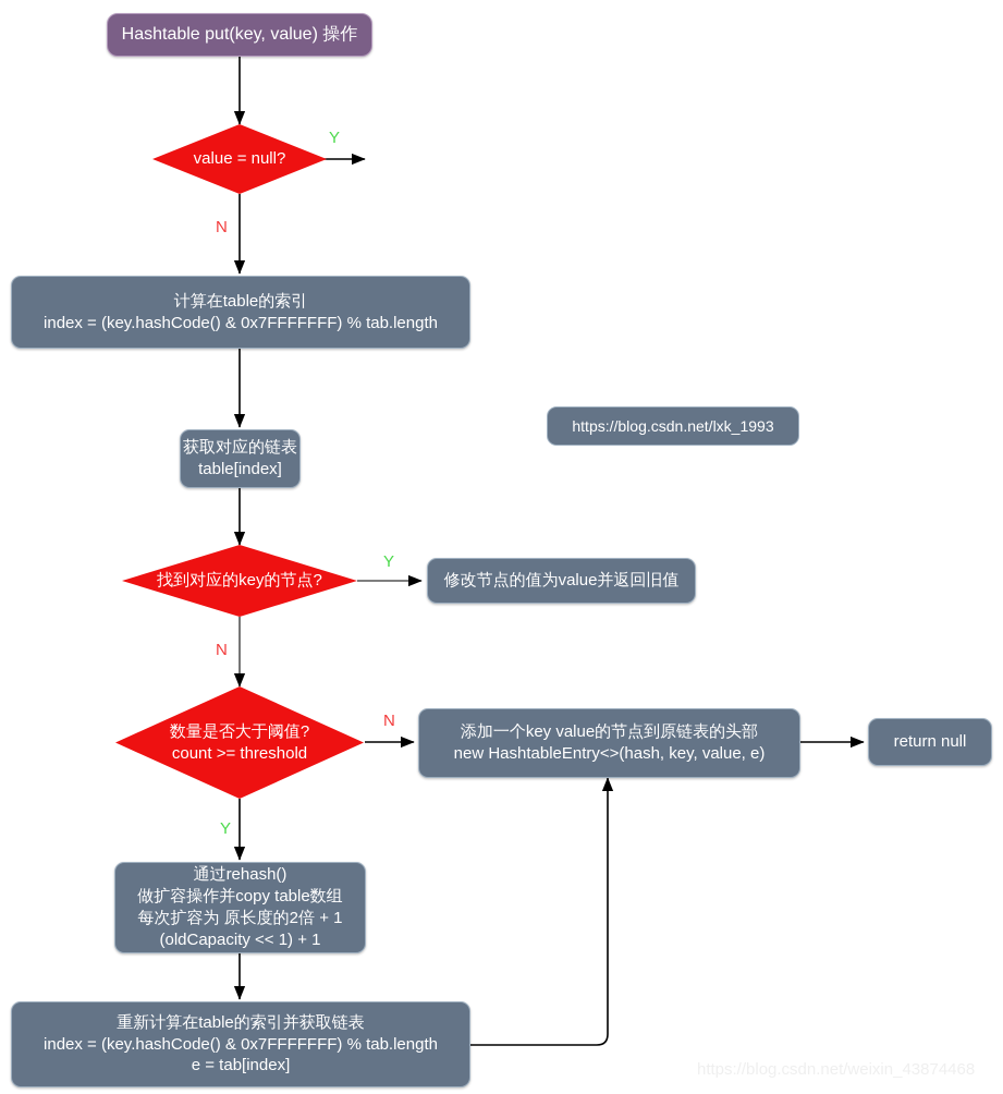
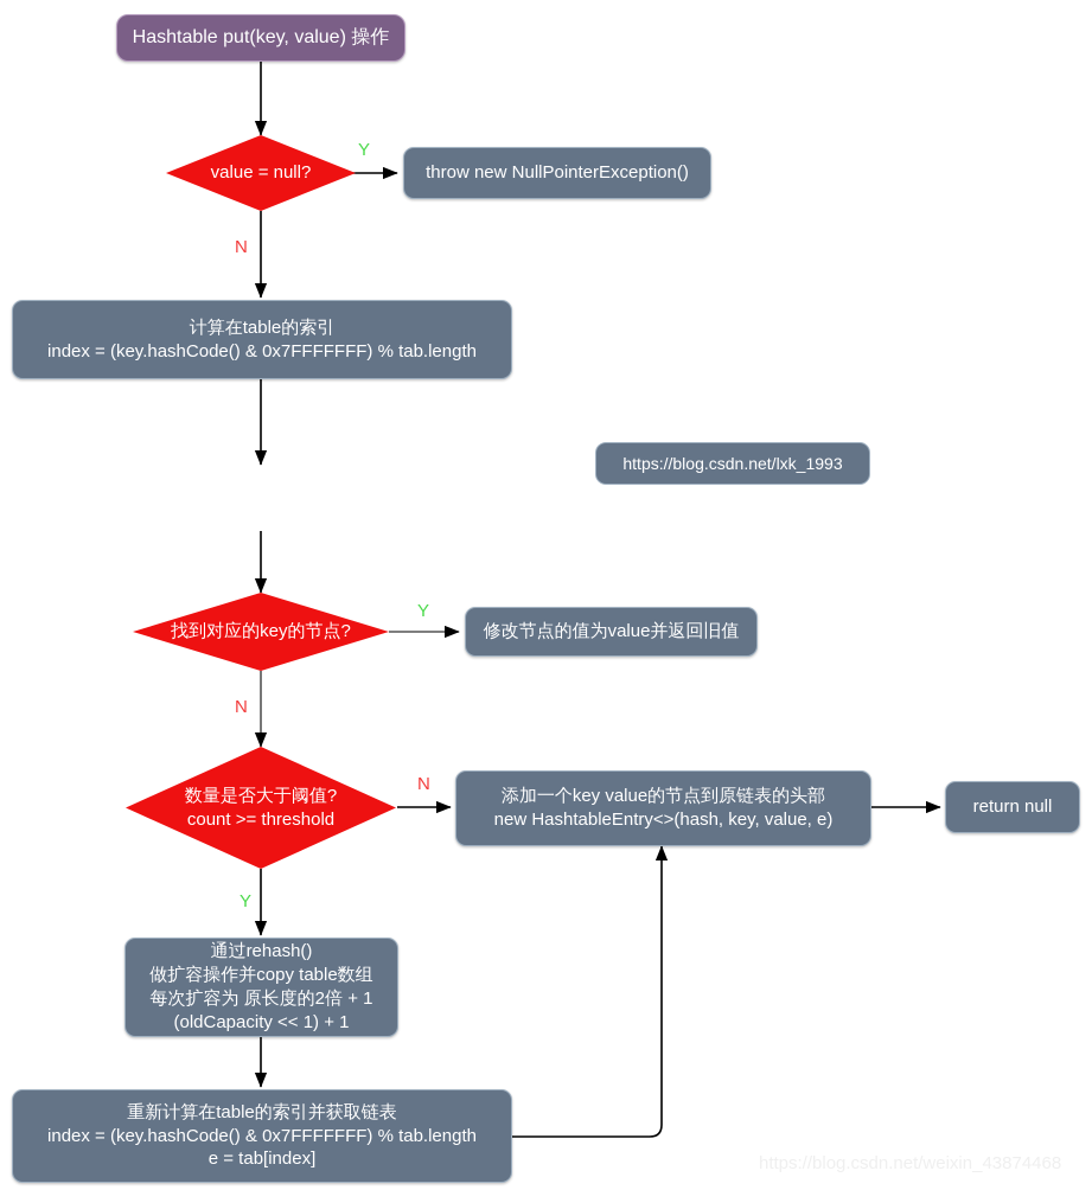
  Hashtable put(key, value) 操作
  value = null?
  Y
  N
+ throw new NullPointerException()
  计算在table的索引
  index = (key.hashCode() & 0x7FFFFFFF) % tab.length
  https://blog.csdn.net/lxk_1993
- 获取对应的链表
- table[index]
  找到对应的key的节点?
  Y
  N
  修改节点的值为value并返回旧值
  数量是否大于阈值?
  count >= threshold
  N
  Y
  添加一个key value的节点到原链表的头部
  new HashtableEntry<>(hash, key, value, e)
  return null
  通过rehash()
  做扩容操作并copy table数组
  每次扩容为 原长度的2倍 + 1
  (oldCapacity << 1) + 1
  重新计算在table的索引并获取链表
  index = (key.hashCode() & 0x7FFFFFFF) % tab.length
  e = tab[index]
